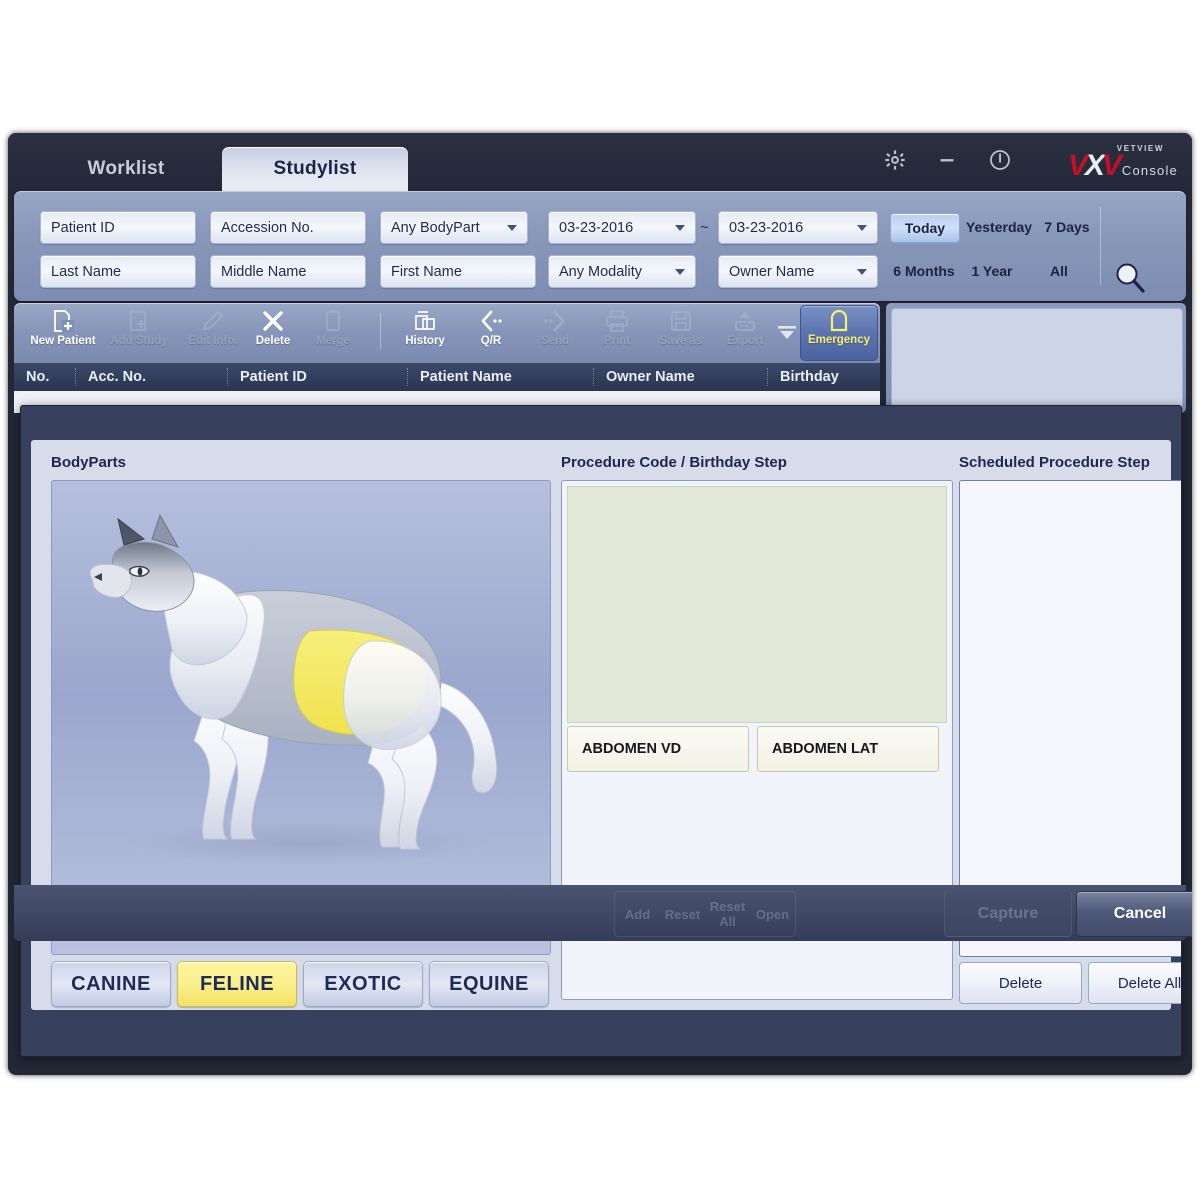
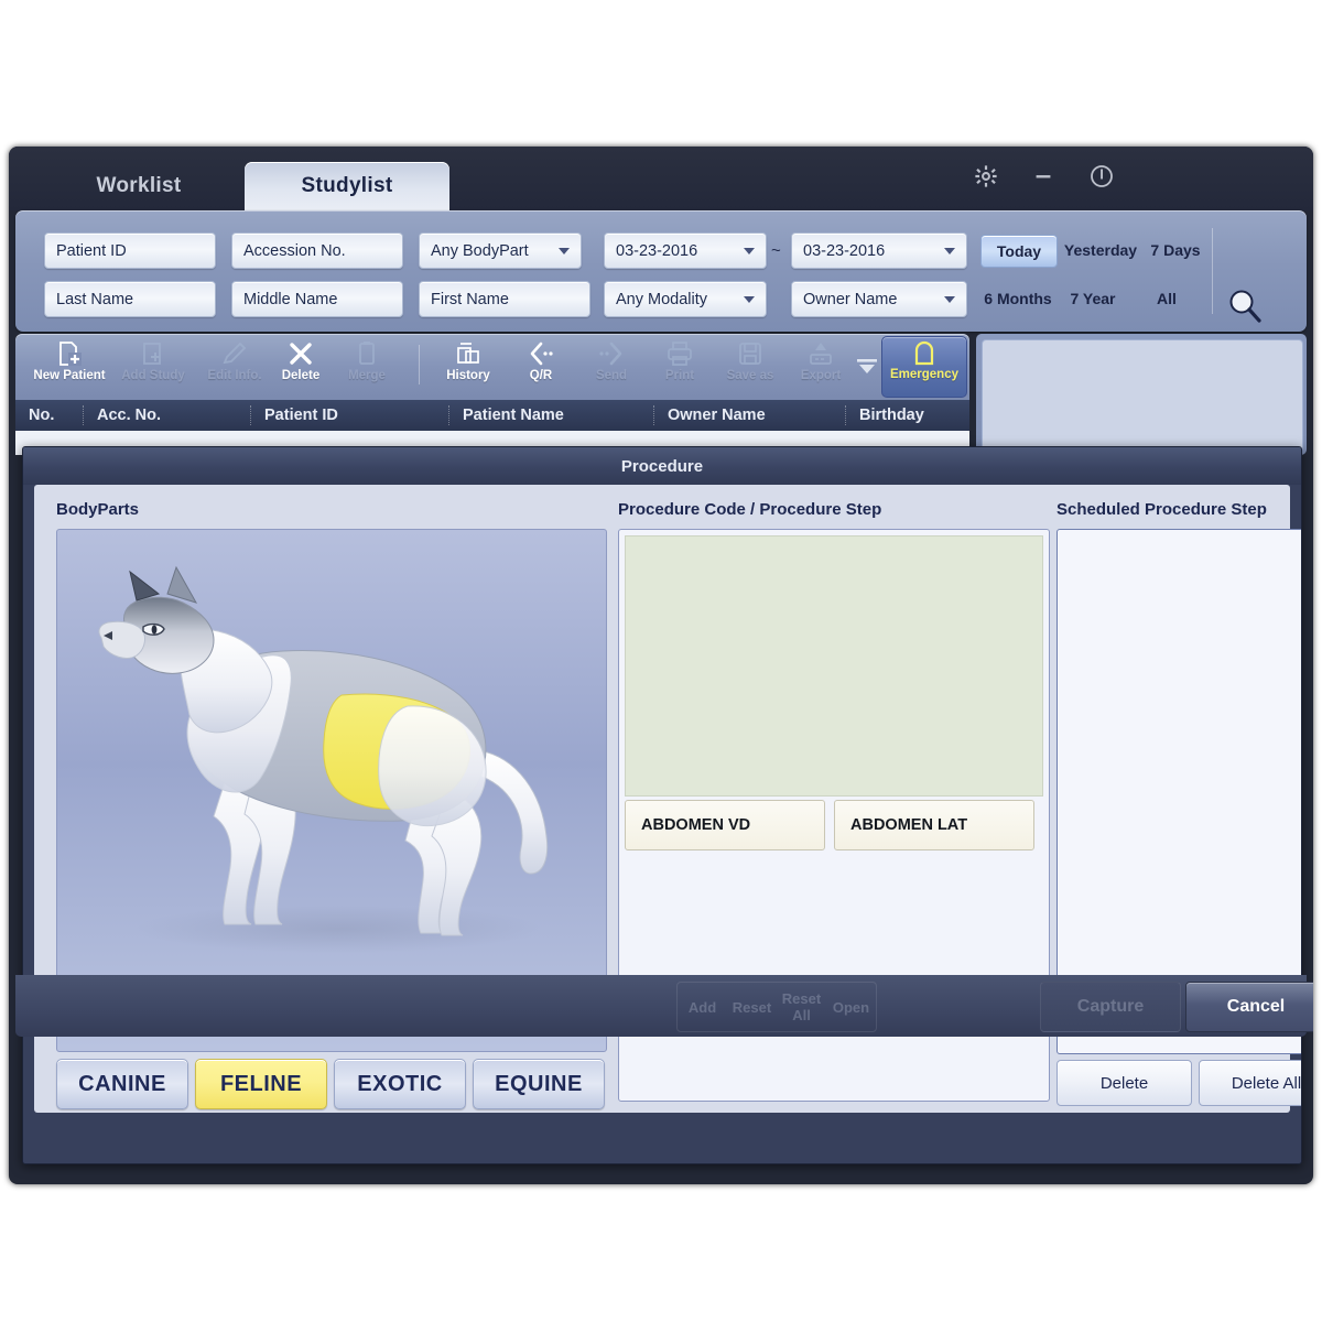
  Worklist
  Studylist
- VETVIEW
- VXV
- Console
  Patient ID
  Accession No.
  Any BodyPart
  03-23-2016
  03-23-2016
  Last Name
  Middle Name
  First Name
  Any Modality
  Owner Name
  ~
  Today
  Yesterday
  7 Days
  6 Months
- 1 Year
+ 7 Year
  All
  New Patient
  Add Study
  Edit Info.
  Delete
  Merge
  History
  Q/R
  Send
  Print
  Save as
  Export
  Emergency
  No.
  Acc. No.
  Patient ID
  Patient Name
  Owner Name
  Birthday
+ Procedure
  BodyParts
  CANINE
  FELINE
  EXOTIC
  EQUINE
- Procedure Code / Birthday Step
+ Procedure Code / Procedure Step
  ABDOMEN VD
  ABDOMEN LAT
  Scheduled Procedure Step
  Delete
  Delete All
  Add
  Reset
  Reset All
  Open
  Capture
  Cancel
